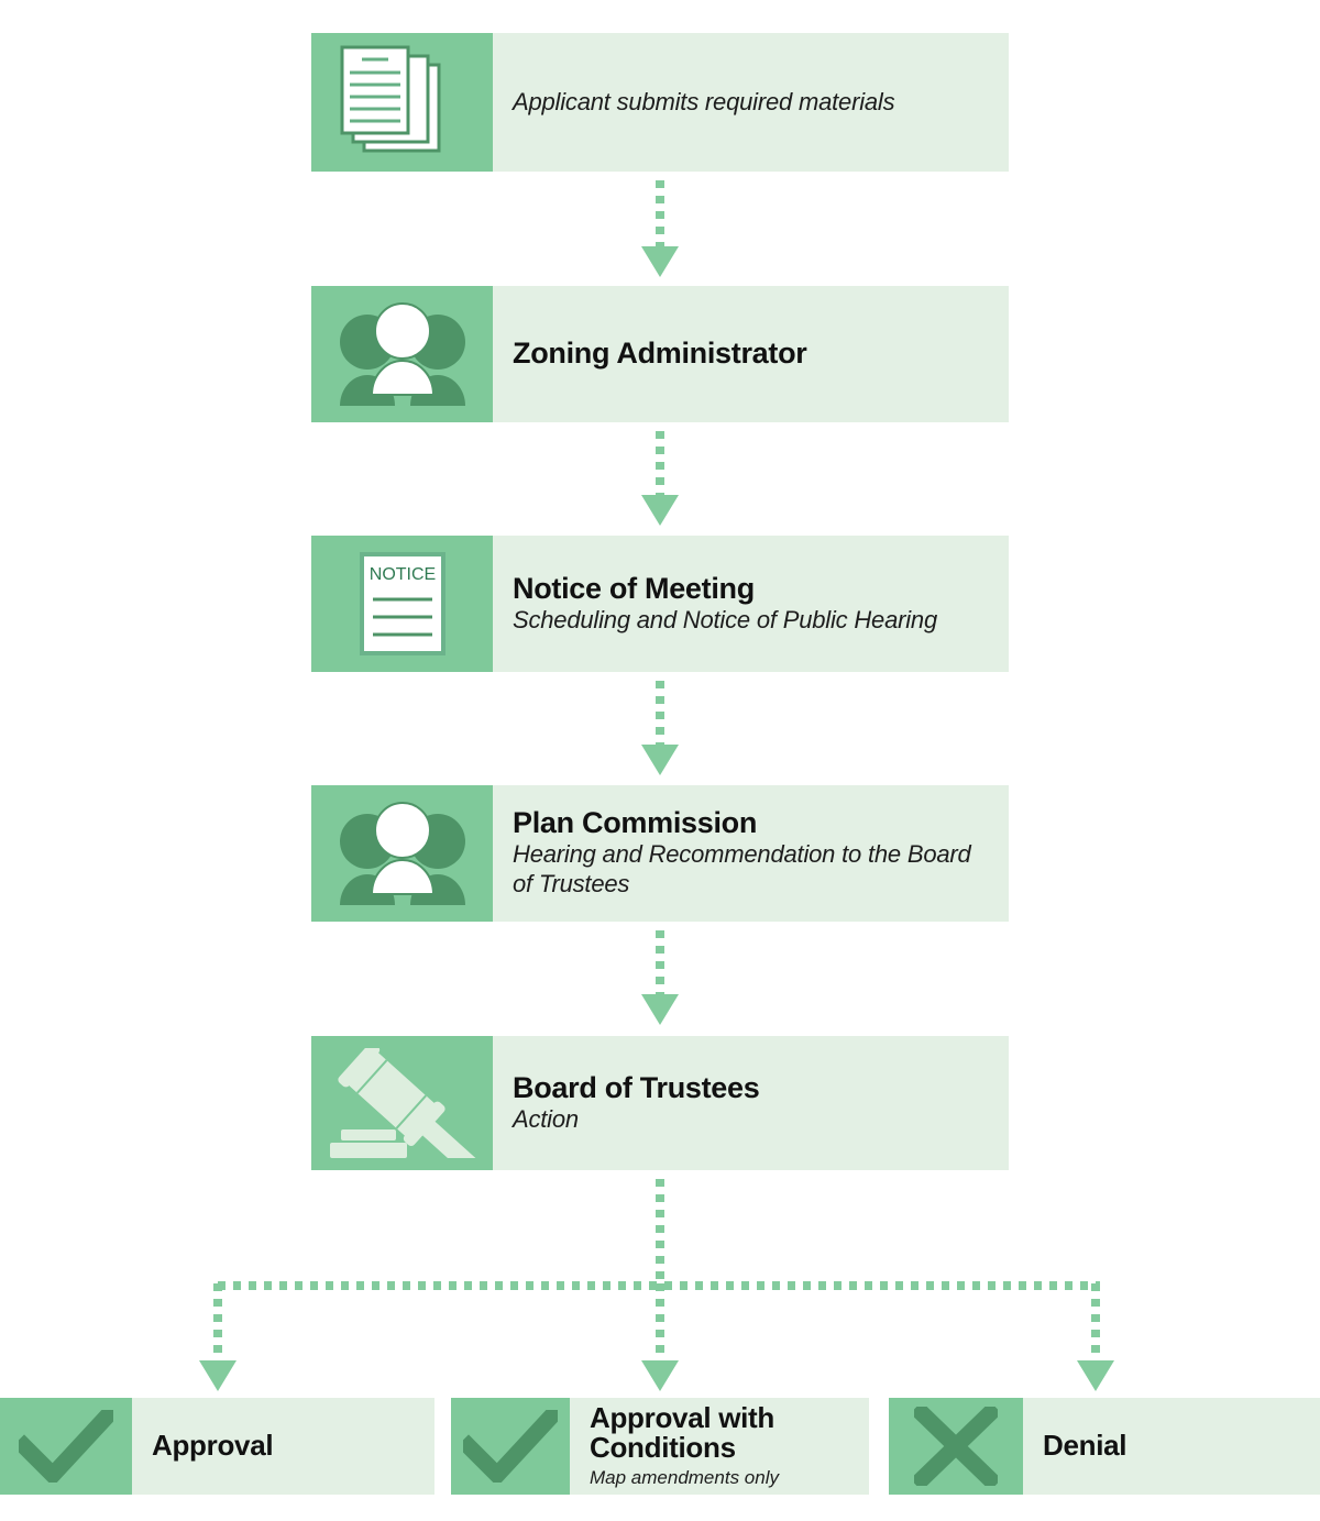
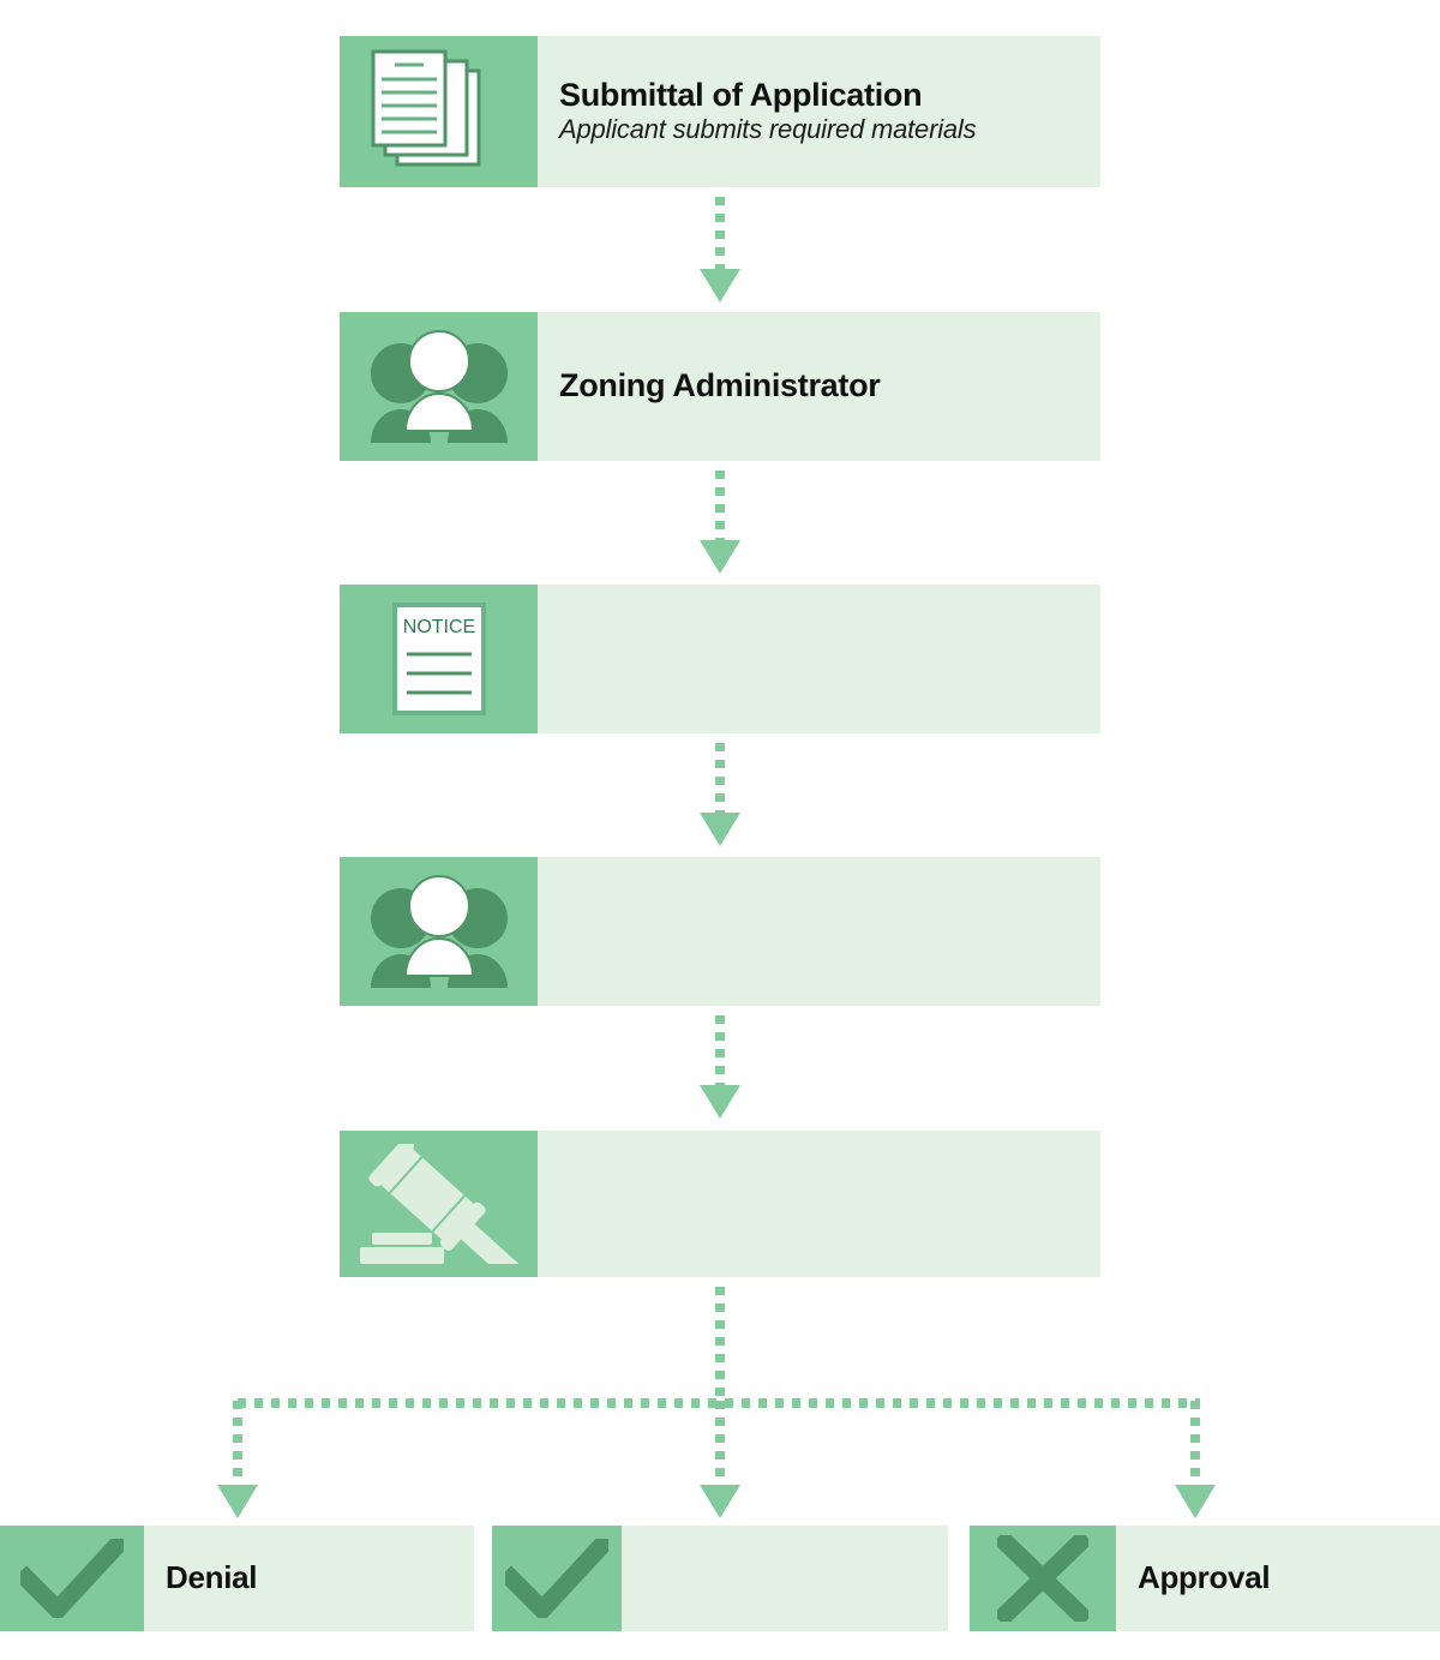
+ Submittal of Application
  Applicant submits required materials
  Zoning Administrator
  NOTICE
- Notice of Meeting
- Scheduling and Notice of Public Hearing
- Plan Commission
- Hearing and Recommendation to the Board of Trustees
- Board of Trustees
- Action
- Approval
+ Denial
- Approval with Conditions
- Map amendments only
- Denial
+ Approval
